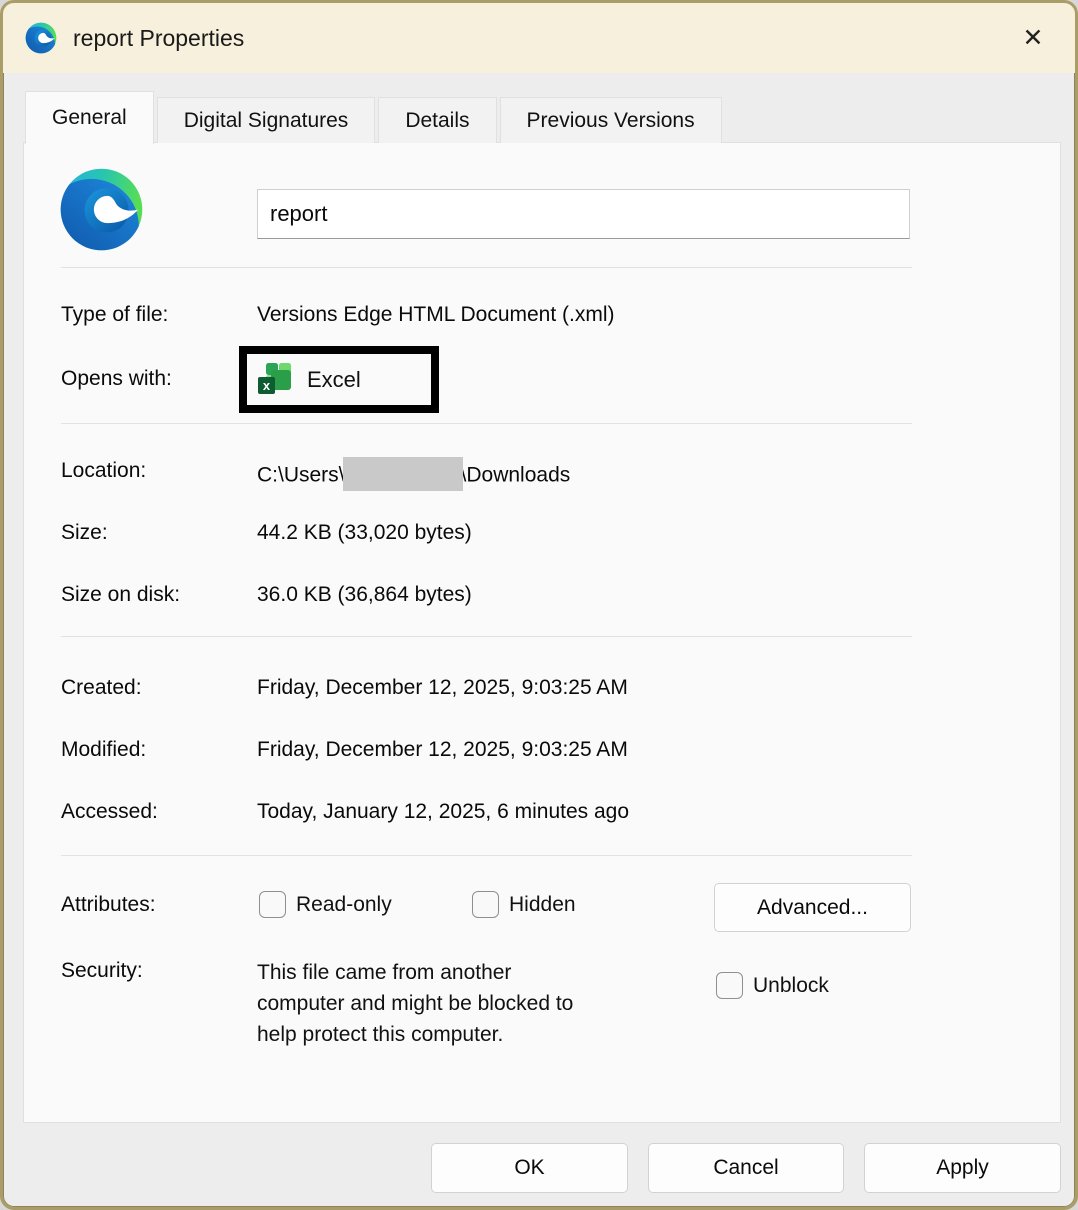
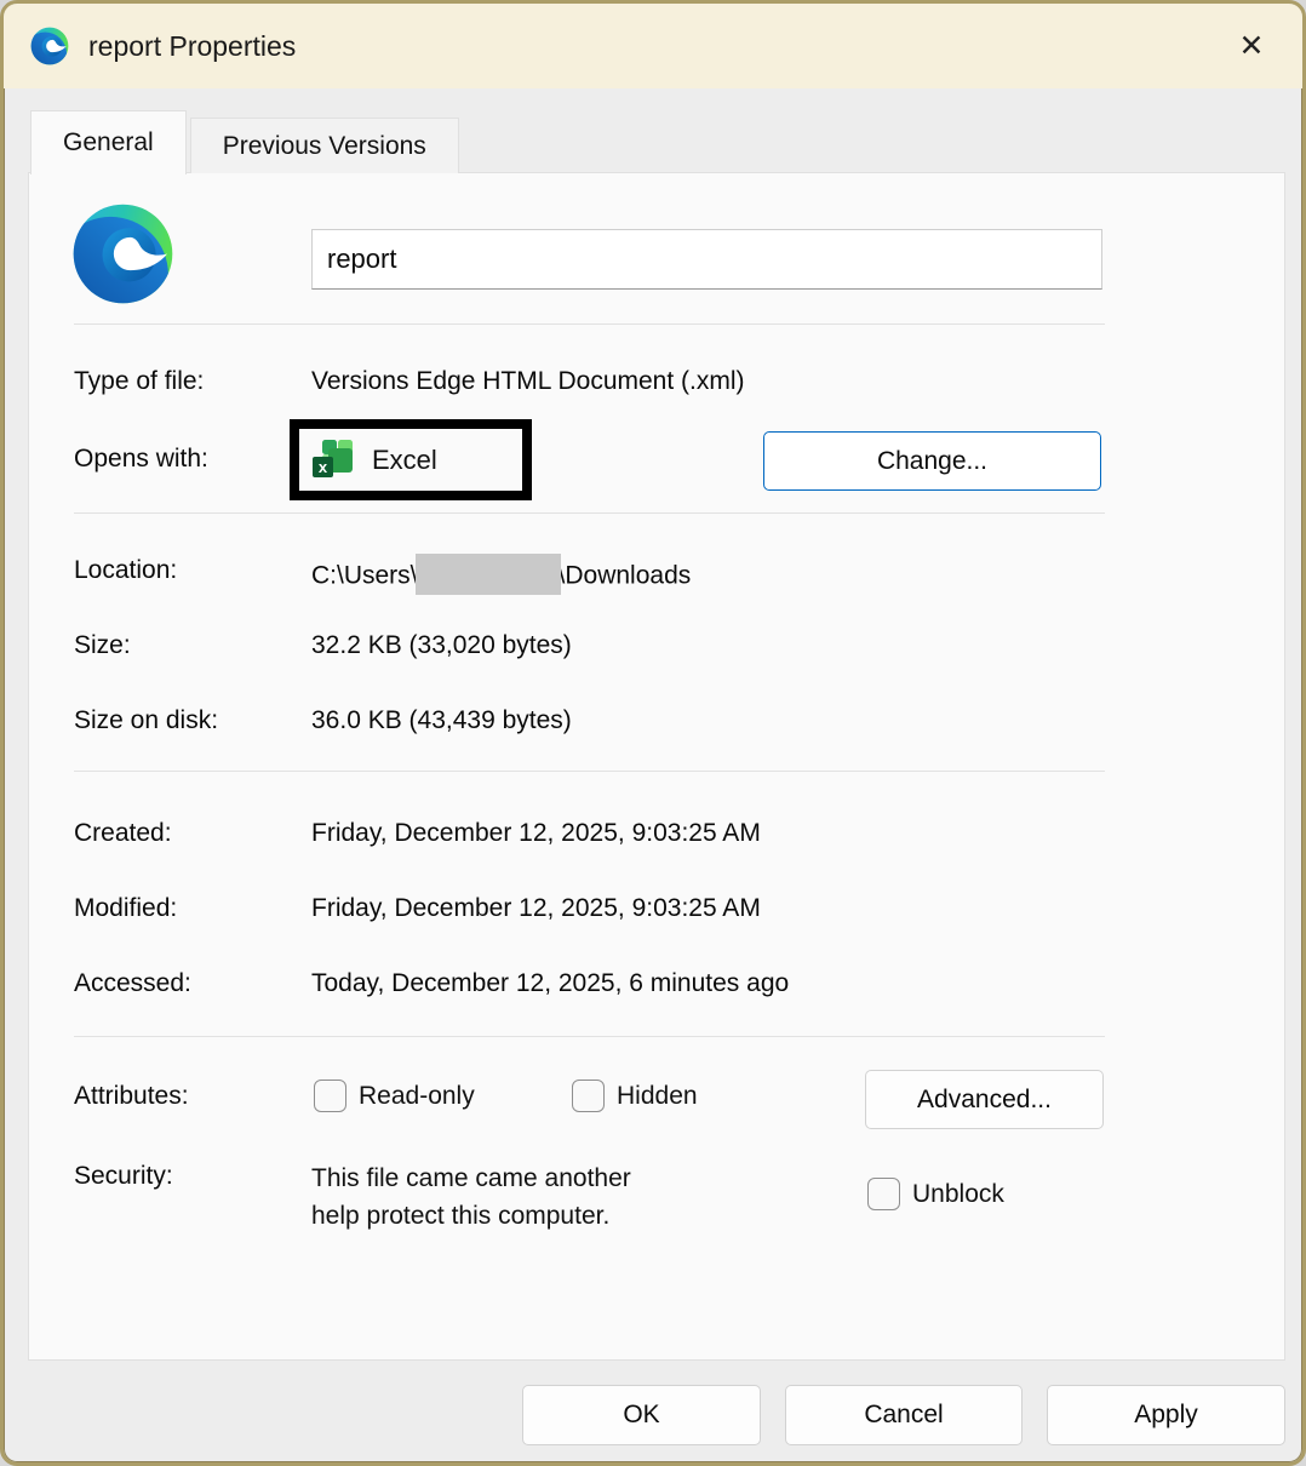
  report Properties
  ✕
  General
- Digital Signatures
- Details
  Previous Versions
  report
  Type of file:
  Versions Edge HTML Document (.xml)
  Opens with:
  Excel
+ Change...
  Location:
  C:\Users \Downloads
  Size:
- 44.2 KB (33,020 bytes)
+ 32.2 KB (33,020 bytes)
  Size on disk:
- 36.0 KB (36,864 bytes)
+ 36.0 KB (43,439 bytes)
  Created:
  Friday, December 12, 2025, 9:03:25 AM
  Modified:
  Friday, December 12, 2025, 9:03:25 AM
  Accessed:
- Today, January 12, 2025, 6 minutes ago
+ Today, December 12, 2025, 6 minutes ago
  Attributes:
  Read-only
  Hidden
  Advanced...
  Security:
- This file came from another
+ This file came came another
- computer and might be blocked to
  help protect this computer.
  Unblock
  OK
  Cancel
  Apply
